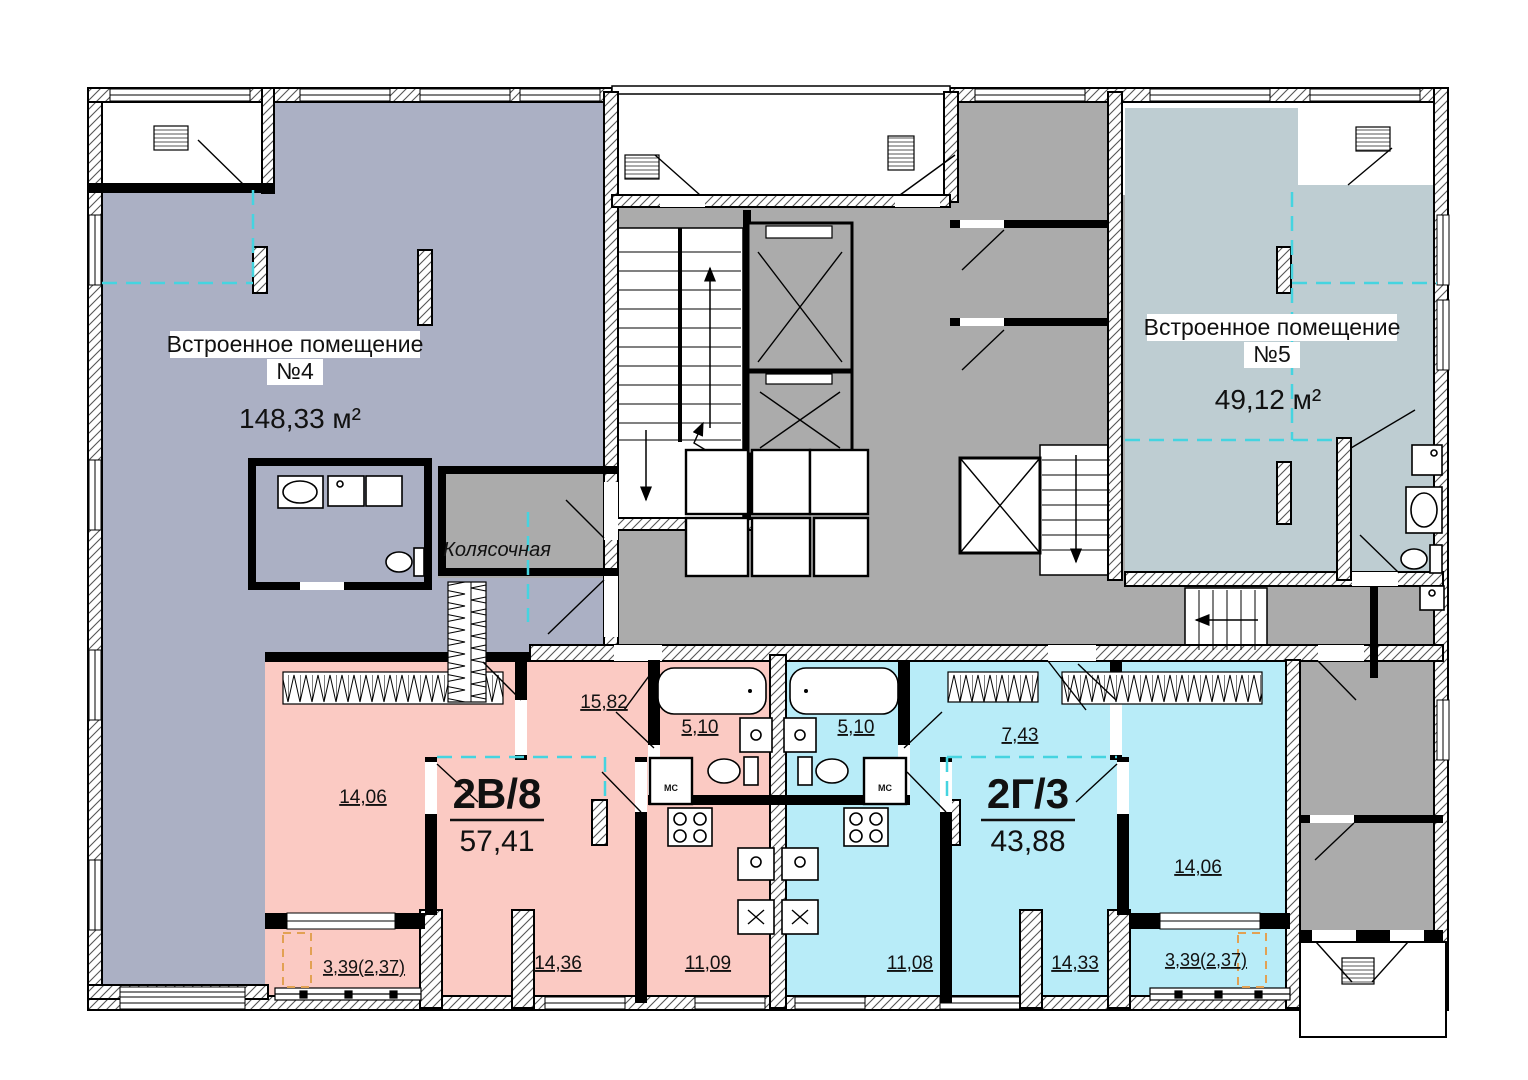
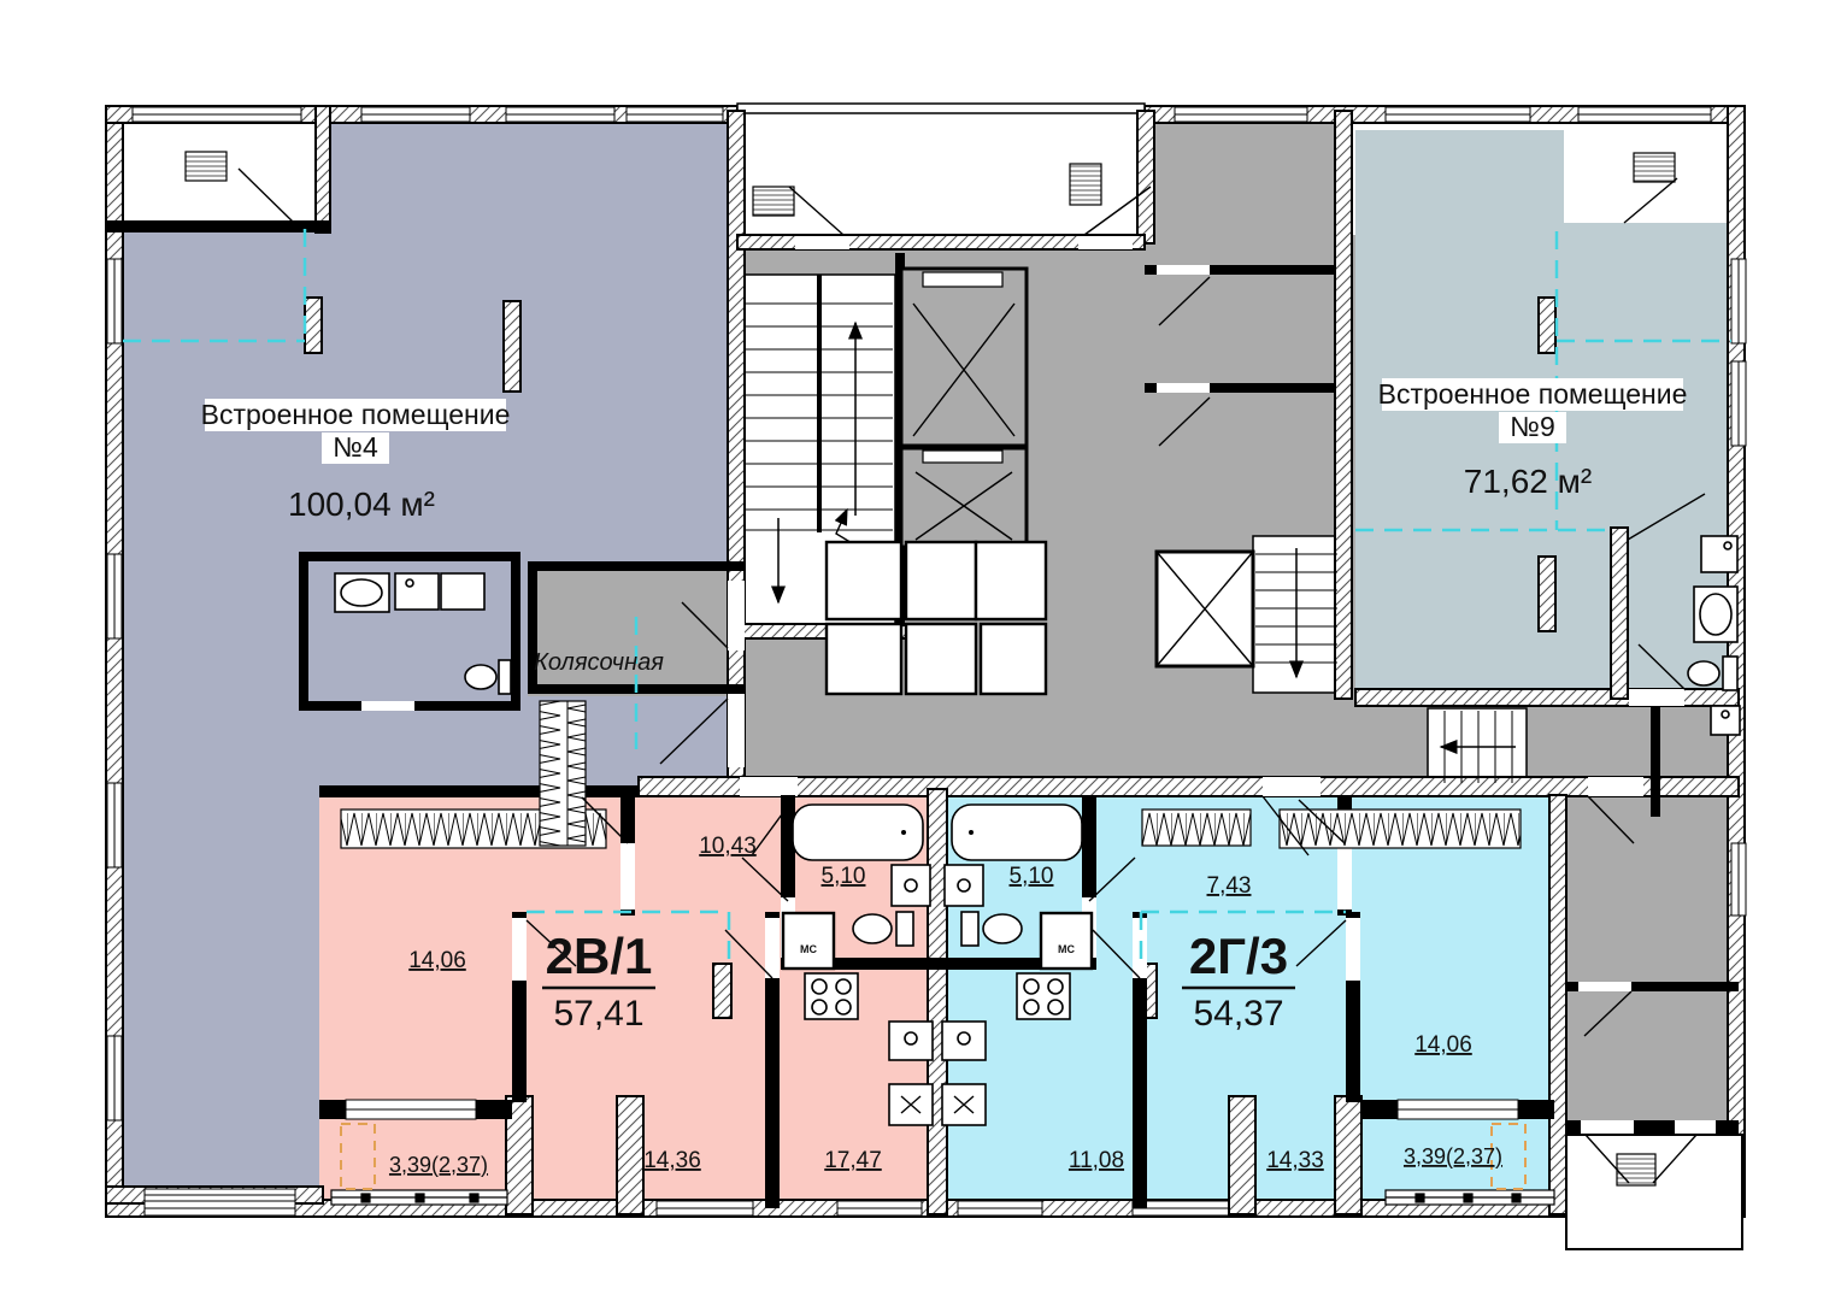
  Встроенное помещение
  №4
- 148,33 м²
+ 100,04 м²
  Встроенное помещение
- №5
+ №9
- 49,12 м²
+ 71,62 м²
  Колясочная
- 2В/8
+ 2В/1
  57,41
  2Г/3
- 43,88
+ 54,37
  14,06
- 15,82
+ 10,43
  5,10
  14,36
- 11,09
+ 17,47
  3,39(2,37)
  5,10
  7,43
  14,06
  11,08
  14,33
  3,39(2,37)
  МС
  МС
